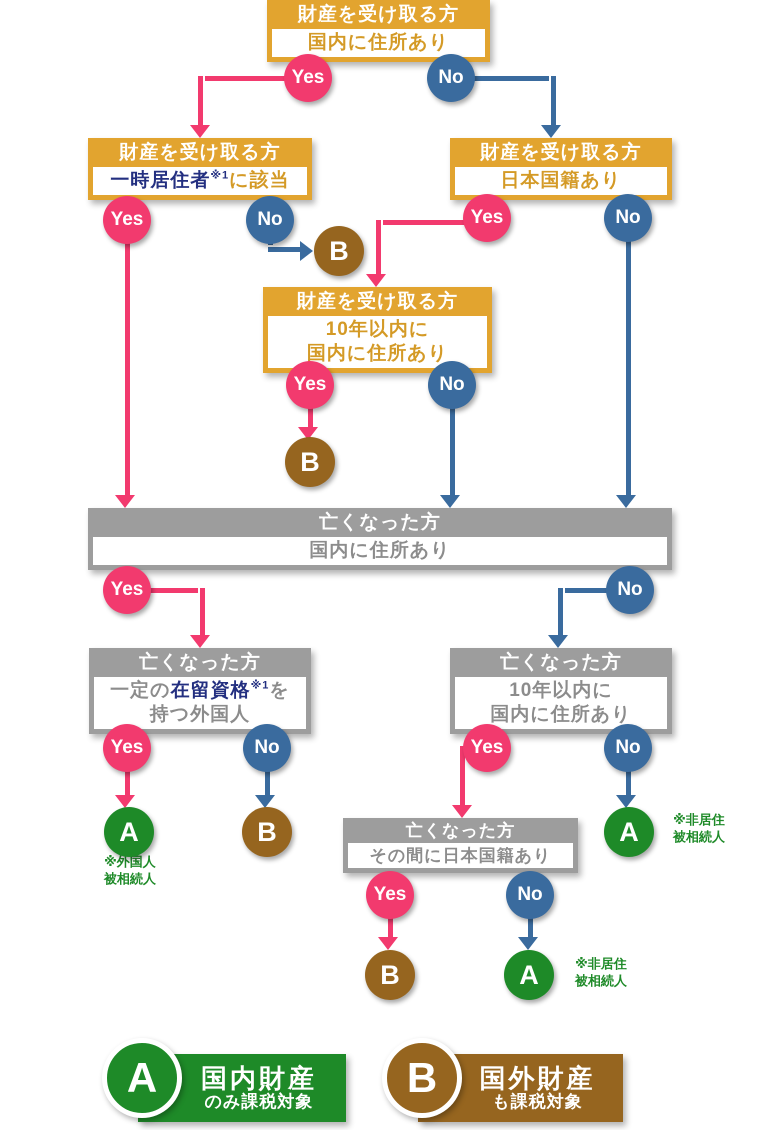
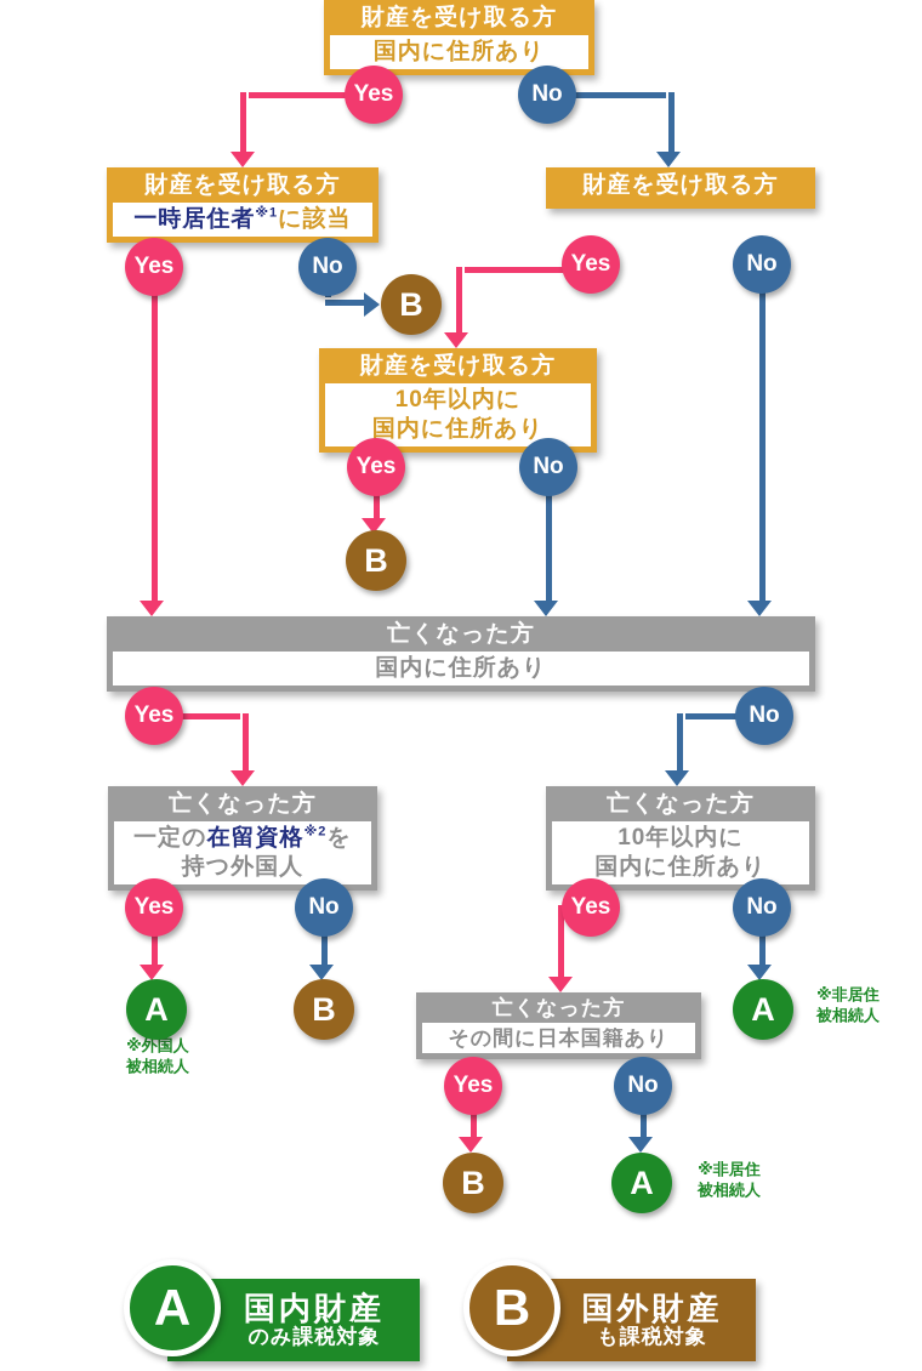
  財産を受け取る方
  国内に住所あり
  財産を受け取る方
  一時居住者※1に該当
  財産を受け取る方
- 日本国籍あり
  財産を受け取る方
  10年以内に
  国内に住所あり
  亡くなった方
  国内に住所あり
  亡くなった方
- 一定の在留資格※1を
+ 一定の在留資格※2を
  持つ外国人
  亡くなった方
  10年以内に
  国内に住所あり
  亡くなった方
  その間に日本国籍あり
  Yes
  No
  Yes
  No
  Yes
  No
  Yes
  No
  Yes
  No
  Yes
  No
  Yes
  No
  Yes
  No
  B
  B
  A
  B
  A
  B
  A
  ※外国人
  被相続人
  ※非居住
  被相続人
  ※非居住
  被相続人
  国内財産
  のみ課税対象
  A
  国外財産
  も課税対象
  B
